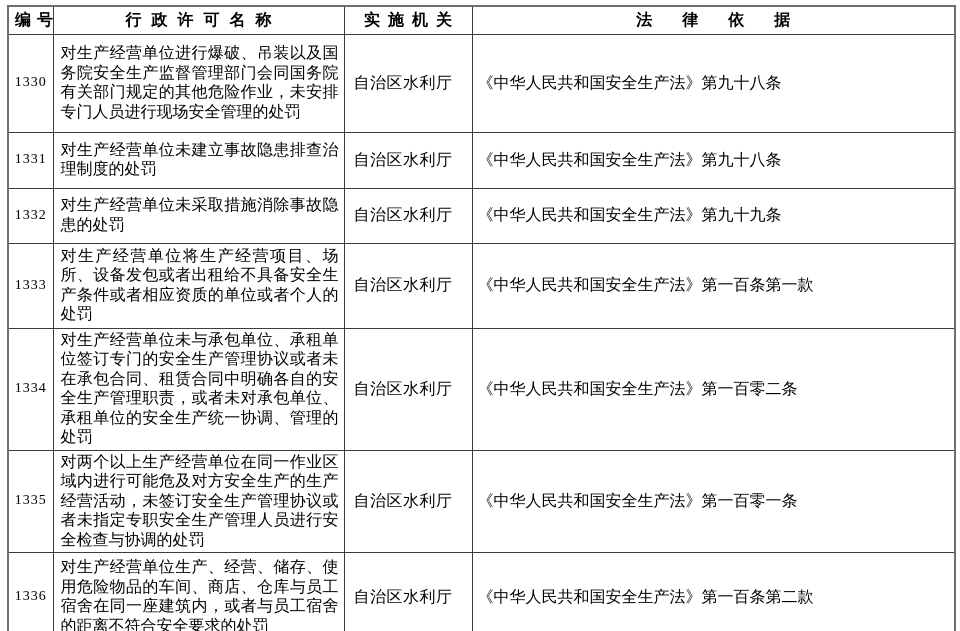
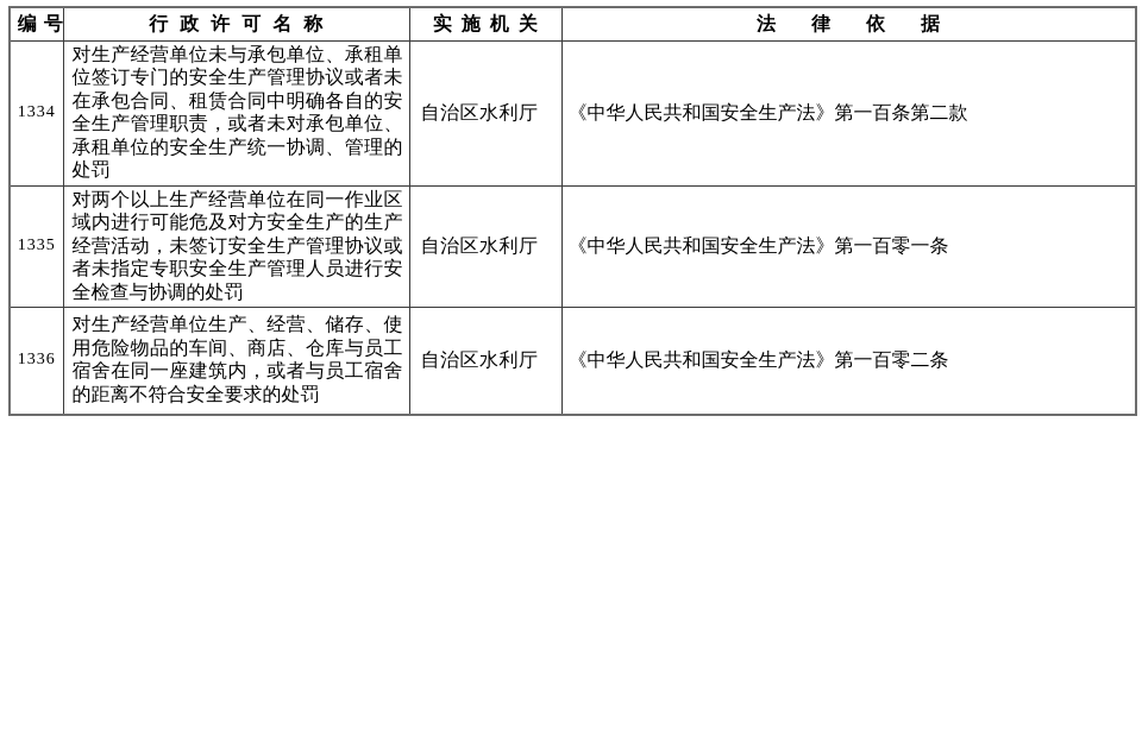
  编号	行政许可名称	实施机关	法律依据
- 1330	对生产经营单位进行爆破、吊装以及国务院安全生产监督管理部门会同国务院有关部门规定的其他危险作业，未安排专门人员进行现场安全管理的处罚	自治区水利厅	《中华人民共和国安全生产法》第九十八条
- 1331	对生产经营单位未建立事故隐患排查治理制度的处罚	自治区水利厅	《中华人民共和国安全生产法》第九十八条
- 1332	对生产经营单位未采取措施消除事故隐患的处罚	自治区水利厅	《中华人民共和国安全生产法》第九十九条
- 1333	对生产经营单位将生产经营项目、场所、设备发包或者出租给不具备安全生产条件或者相应资质的单位或者个人的处罚	自治区水利厅	《中华人民共和国安全生产法》第一百条第一款
- 1334	对生产经营单位未与承包单位、承租单位签订专门的安全生产管理协议或者未在承包合同、租赁合同中明确各自的安全生产管理职责，或者未对承包单位、承租单位的安全生产统一协调、管理的处罚	自治区水利厅	《中华人民共和国安全生产法》第一百零二条
+ 1334	对生产经营单位未与承包单位、承租单位签订专门的安全生产管理协议或者未在承包合同、租赁合同中明确各自的安全生产管理职责，或者未对承包单位、承租单位的安全生产统一协调、管理的处罚	自治区水利厅	《中华人民共和国安全生产法》第一百条第二款
  1335	对两个以上生产经营单位在同一作业区域内进行可能危及对方安全生产的生产经营活动，未签订安全生产管理协议或者未指定专职安全生产管理人员进行安全检查与协调的处罚	自治区水利厅	《中华人民共和国安全生产法》第一百零一条
- 1336	对生产经营单位生产、经营、储存、使用危险物品的车间、商店、仓库与员工宿舍在同一座建筑内，或者与员工宿舍的距离不符合安全要求的处罚	自治区水利厅	《中华人民共和国安全生产法》第一百条第二款
+ 1336	对生产经营单位生产、经营、储存、使用危险物品的车间、商店、仓库与员工宿舍在同一座建筑内，或者与员工宿舍的距离不符合安全要求的处罚	自治区水利厅	《中华人民共和国安全生产法》第一百零二条
